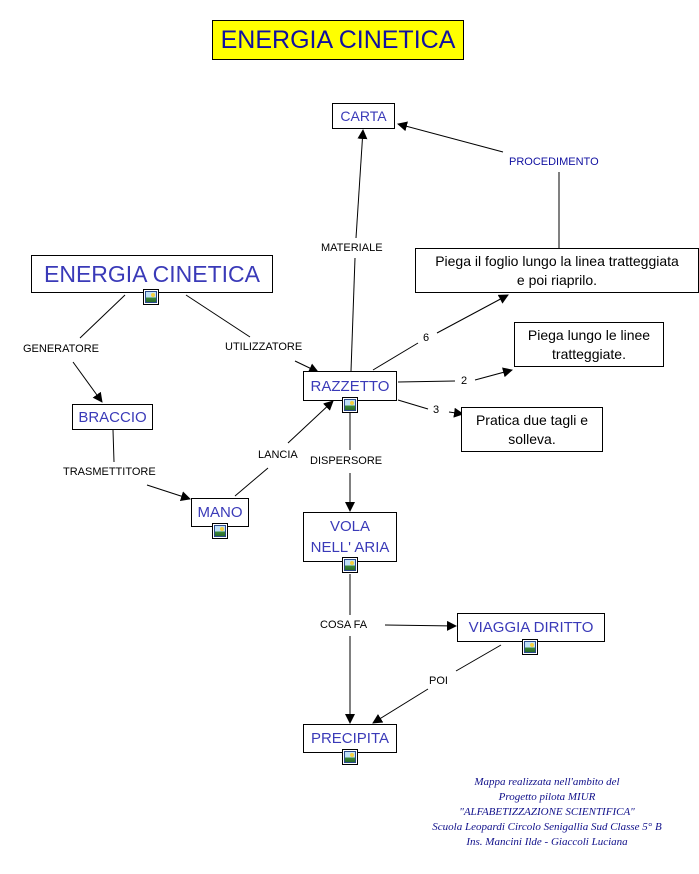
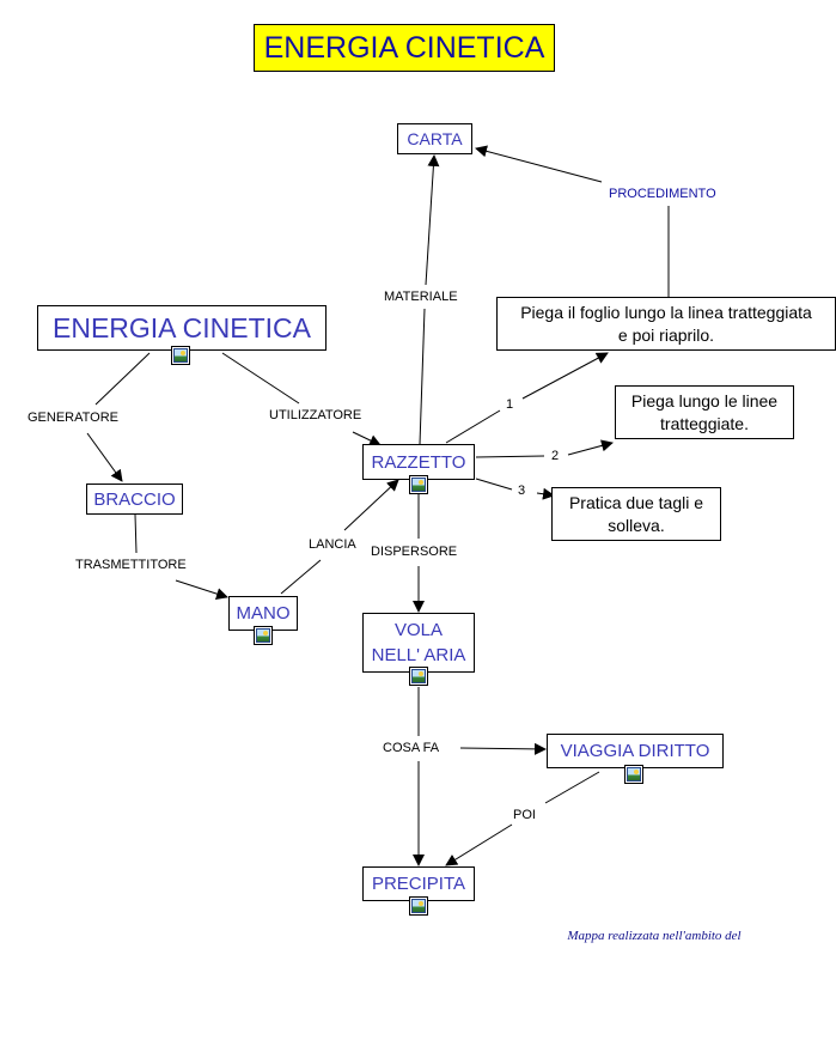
  ENERGIA CINETICA
  ENERGIA CINETICA
  CARTA
  BRACCIO
  RAZZETTO
  MANO
  VOLA
  NELL' ARIA
  VIAGGIA DIRITTO
  PRECIPITA
  Piega il foglio lungo la linea tratteggiata
  e poi riaprilo.
  Piega lungo le linee
  tratteggiate.
  Pratica due tagli e
  solleva.
  GENERATORE
  UTILIZZATORE
  TRASMETTITORE
  LANCIA
  MATERIALE
  PROCEDIMENTO
- 6
+ 1
  2
  3
  DISPERSORE
  COSA FA
  POI
  Mappa realizzata nell'ambito del
- Progetto pilota MIUR
- "ALFABETIZZAZIONE SCIENTIFICA"
- Scuola Leopardi Circolo Senigallia Sud Classe 5° B
- Ins. Mancini Ilde - Giaccoli Luciana
